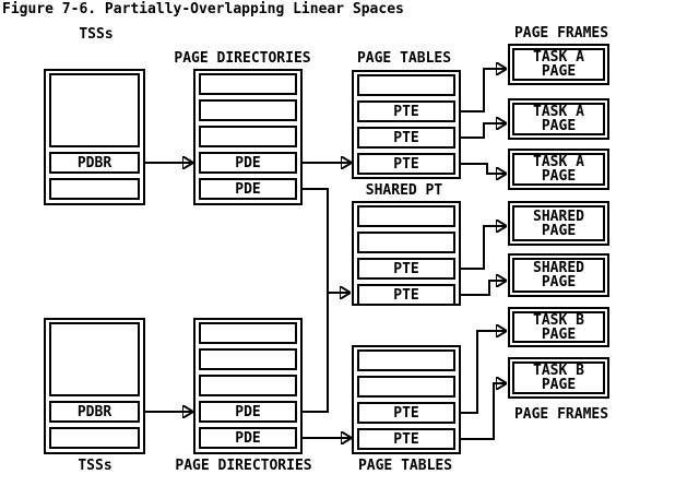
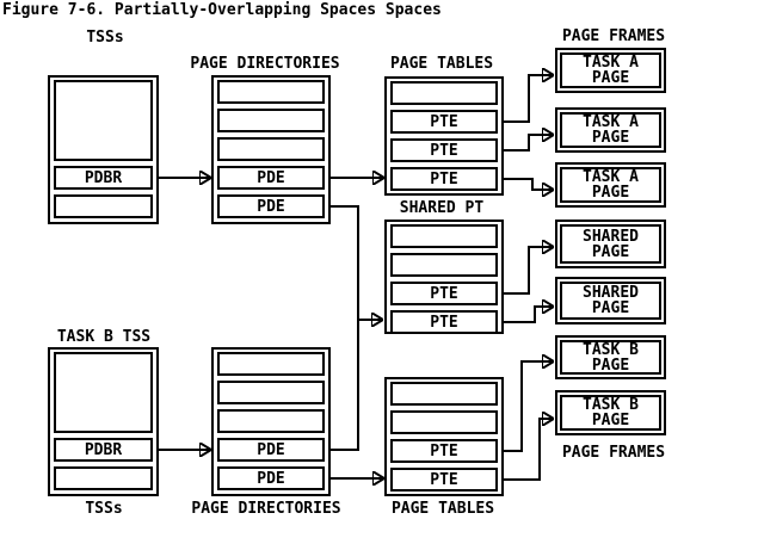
- Figure 7-6. Partially-Overlapping Linear Spaces
+ Figure 7-6. Partially-Overlapping Spaces Spaces
  TSSs
  PAGE DIRECTORIES
  PAGE TABLES
  PAGE FRAMES
  SHARED PT
+ TASK B TSS
  TSSs
  PAGE DIRECTORIES
  PAGE TABLES
  PAGE FRAMES
  PDBR
  PDBR
  PDE
  PDE
  PDE
  PDE
  PTE
  PTE
  PTE
  PTE
  PTE
  PTE
  PTE
  TASK A
  PAGE
  TASK A
  PAGE
  TASK A
  PAGE
  SHARED
  PAGE
  SHARED
  PAGE
  TASK B
  PAGE
  TASK B
  PAGE
